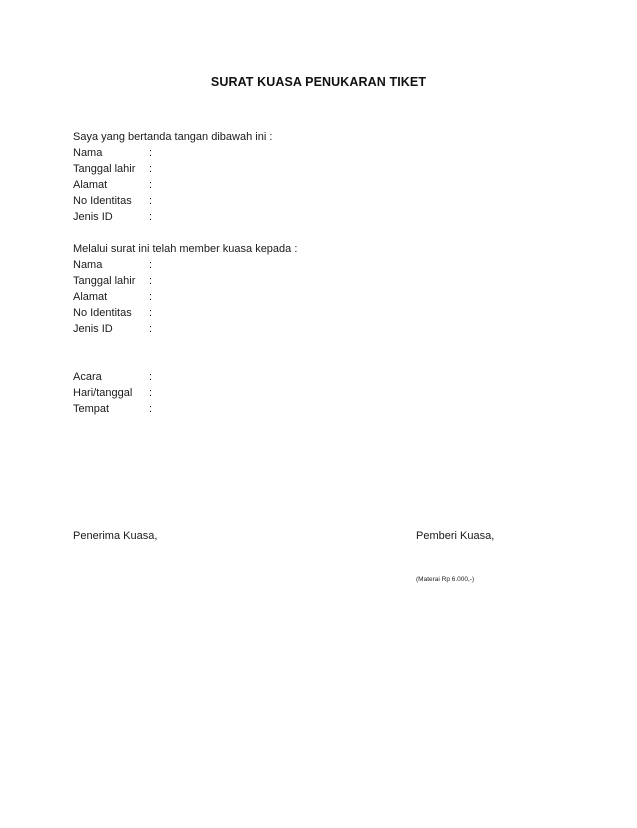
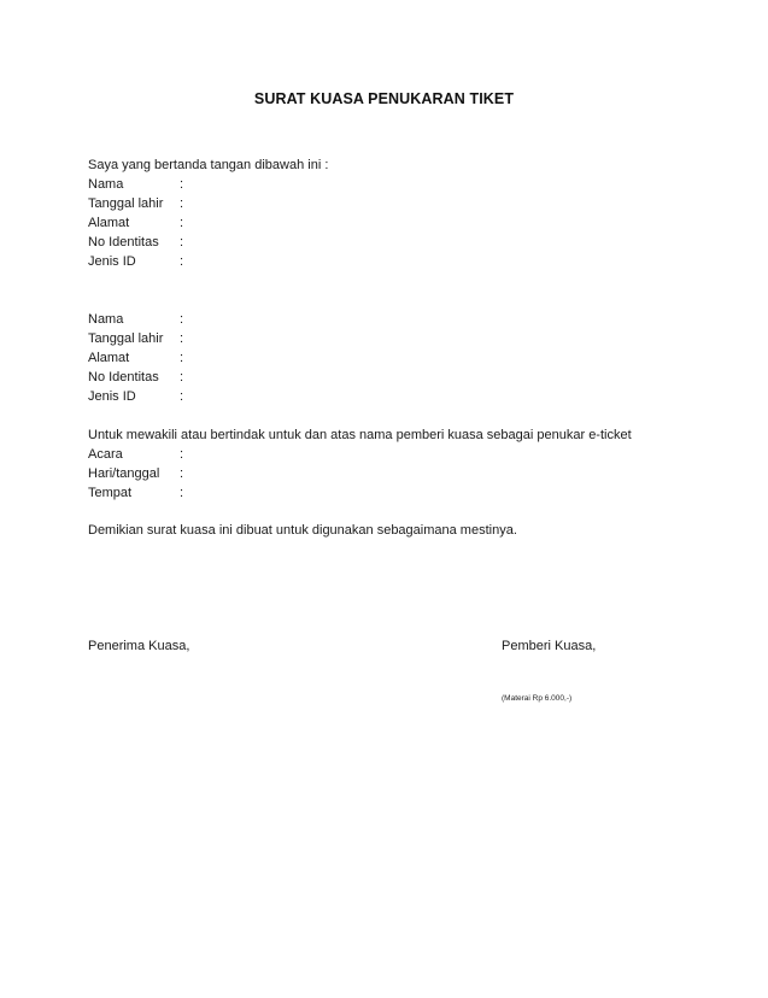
  SURAT KUASA PENUKARAN TIKET
  Saya yang bertanda tangan dibawah ini :
  Nama :
  Tanggal lahir :
  Alamat :
  No Identitas :
  Jenis ID :
- Melalui surat ini telah member kuasa kepada :
  Nama :
  Tanggal lahir :
  Alamat :
  No Identitas :
  Jenis ID :
+ Untuk mewakili atau bertindak untuk dan atas nama pemberi kuasa sebagai penukar e-ticket
  Acara :
  Hari/tanggal :
  Tempat :
+ Demikian surat kuasa ini dibuat untuk digunakan sebagaimana mestinya.
  Penerima Kuasa,
  Pemberi Kuasa,
